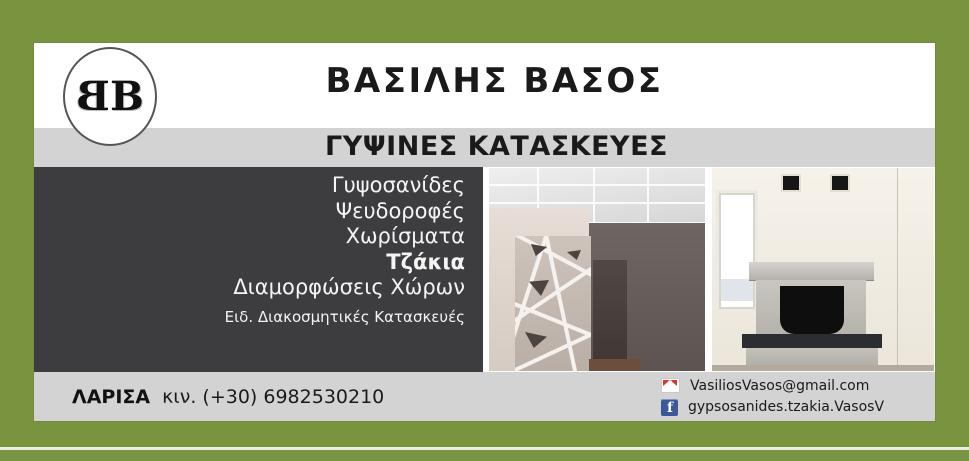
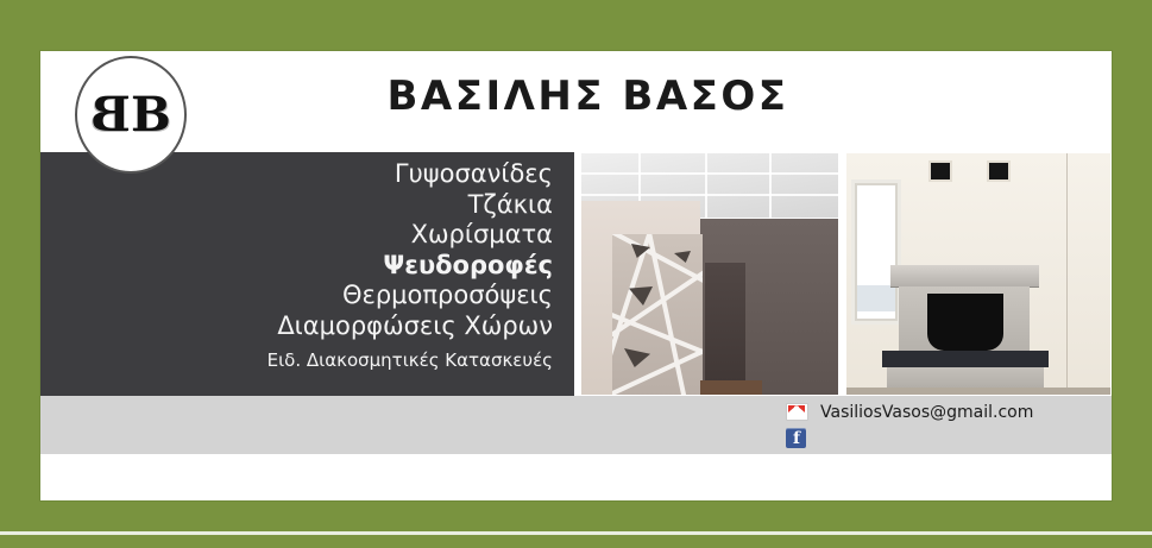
  ΒΑΣΙΛΗΣ ΒΑΣΟΣ
- ΓΥΨΙΝΕΣ ΚΑΤΑΣΚΕΥΕΣ
  Γυψοσανίδες
- Ψευδοροφές
+ Τζάκια
  Χωρίσματα
- Τζάκια
+ Ψευδοροφές
+ Θερμοπροσόψεις
  Διαμορφώσεις Χώρων
  Ειδ. Διακοσμητικές Κατασκευές
- ΛΑΡΙΣΑ
- κιν. (+30) 6982530210
  VasiliosVasos@gmail.com
  f
- gypsosanides.tzakia.VasosV
